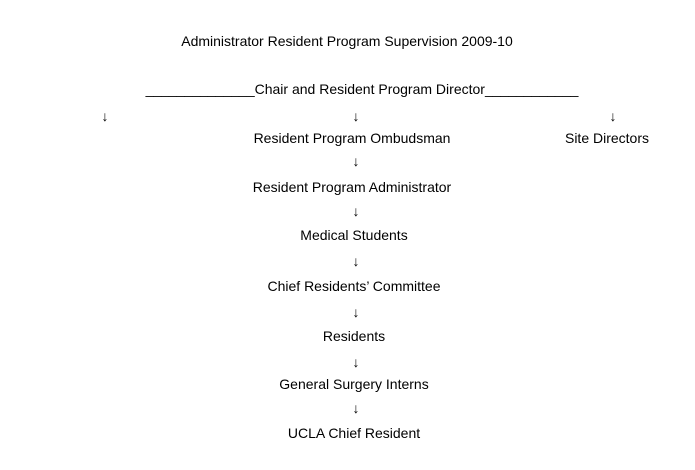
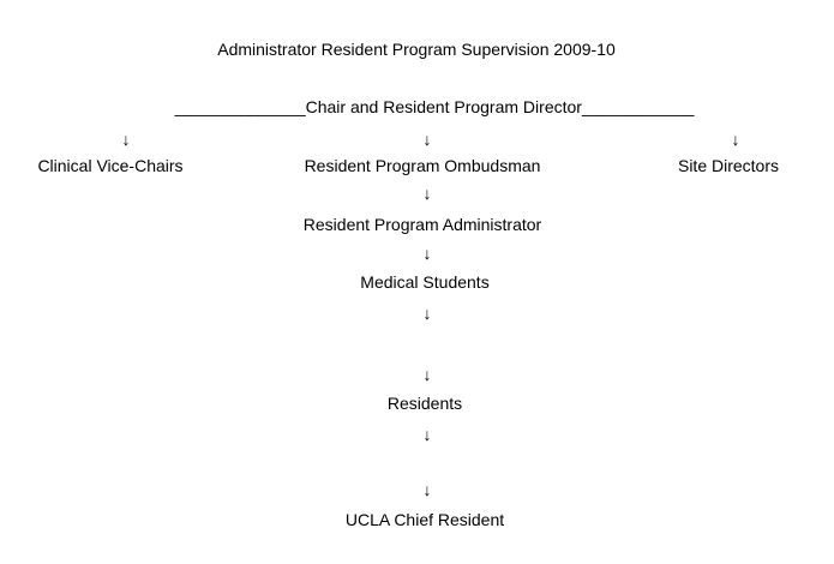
  Administrator Resident Program Supervision 2009-10
  ______________Chair and Resident Program Director____________
  ↓
  ↓
  ↓
+ Clinical Vice-Chairs
  Resident Program Ombudsman
  Site Directors
  ↓
  Resident Program Administrator
  ↓
  Medical Students
  ↓
- Chief Residents’ Committee
  ↓
  Residents
  ↓
- General Surgery Interns
  ↓
  UCLA Chief Resident
